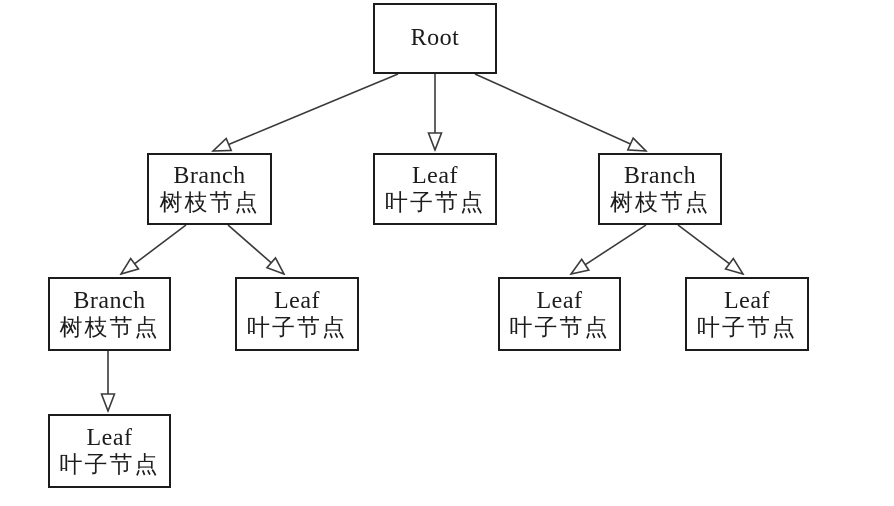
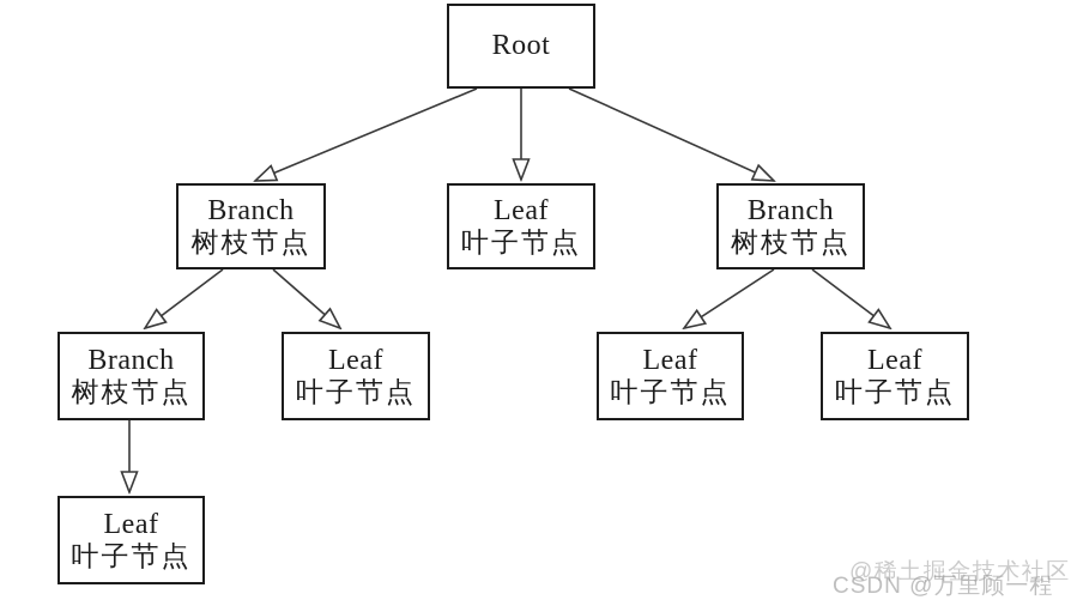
  Root
  Branch
  树枝节点
  Leaf
  叶子节点
  Branch
  树枝节点
  Branch
  树枝节点
  Leaf
  叶子节点
  Leaf
  叶子节点
  Leaf
  叶子节点
  Leaf
  叶子节点
+ @稀土掘金技术社区
+ CSDN @万里顾一程
